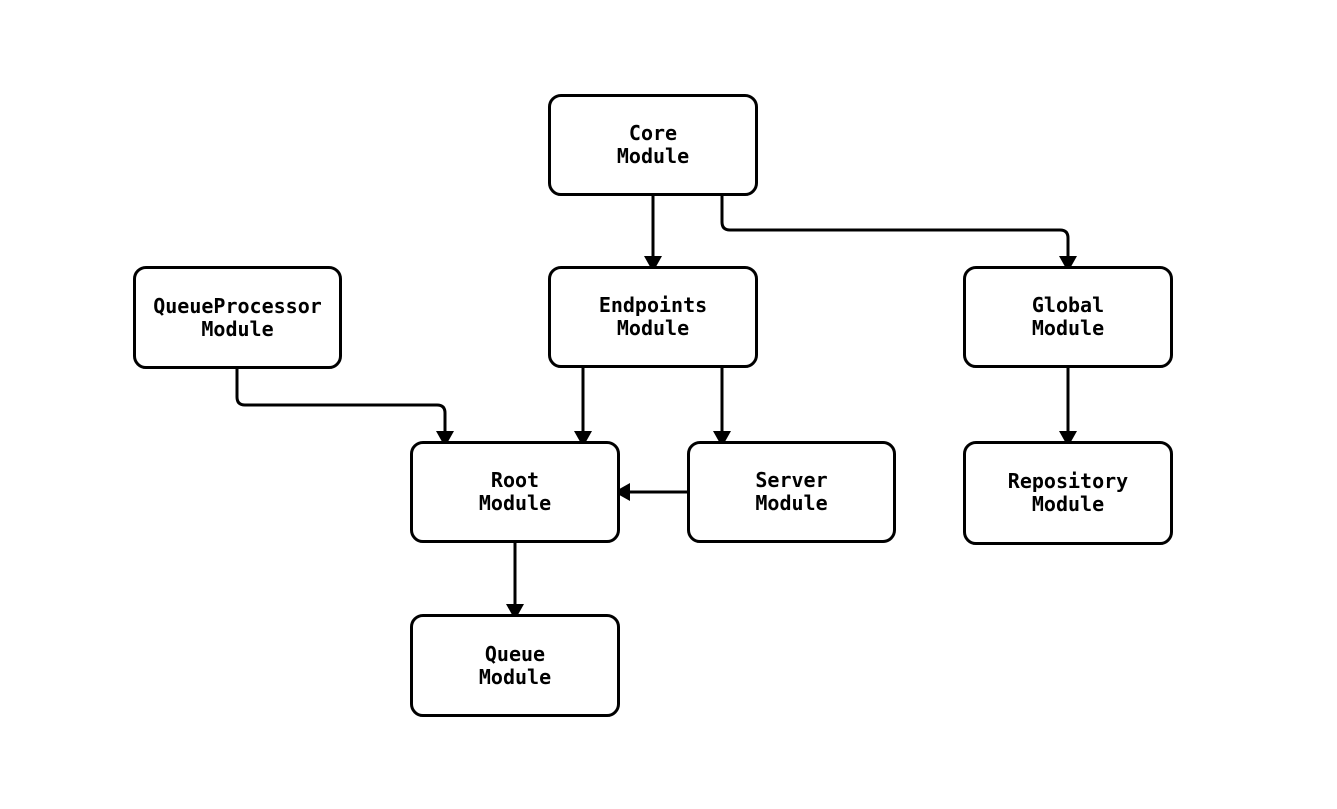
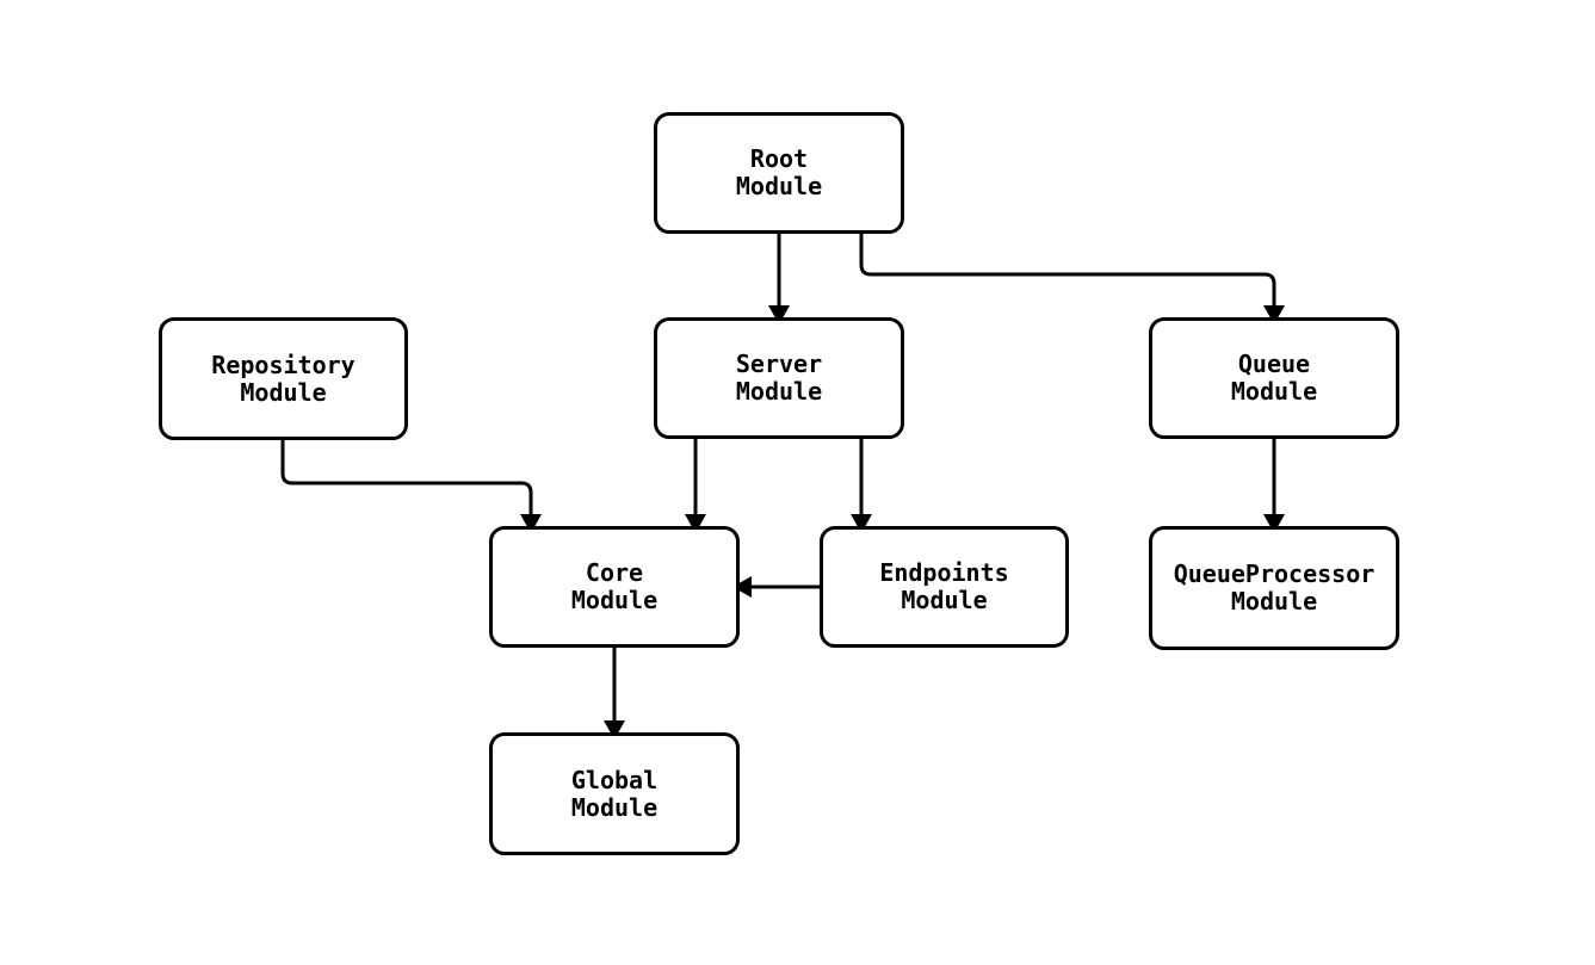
- Core
+ Root
  Module
- QueueProcessor
+ Repository
  Module
- Endpoints
+ Server
  Module
- Global
+ Queue
  Module
- Root
+ Core
  Module
- Server
+ Endpoints
  Module
- Repository
+ QueueProcessor
  Module
- Queue
+ Global
  Module
